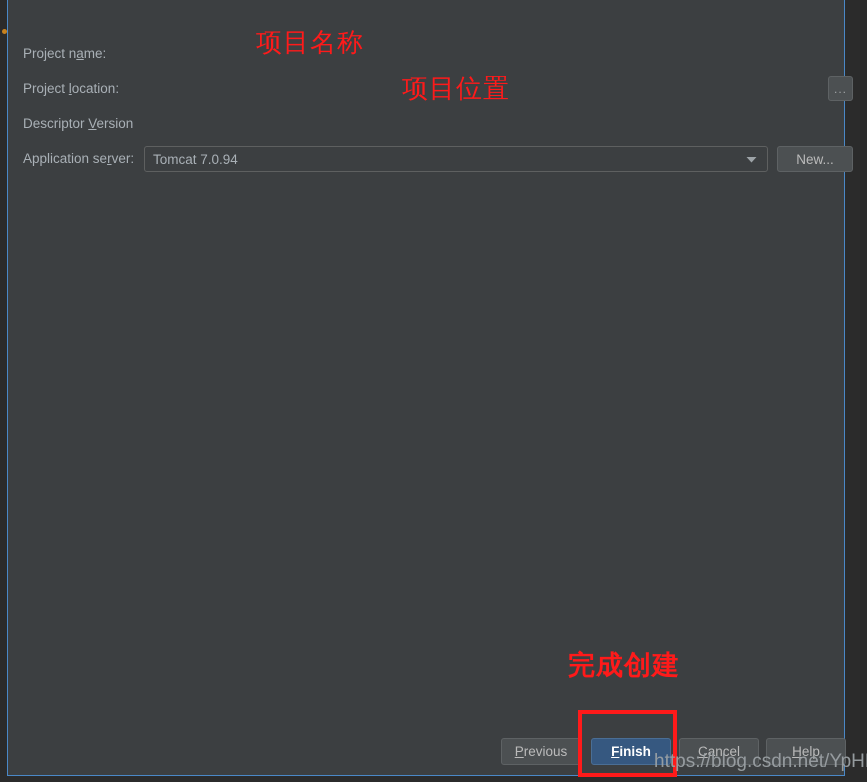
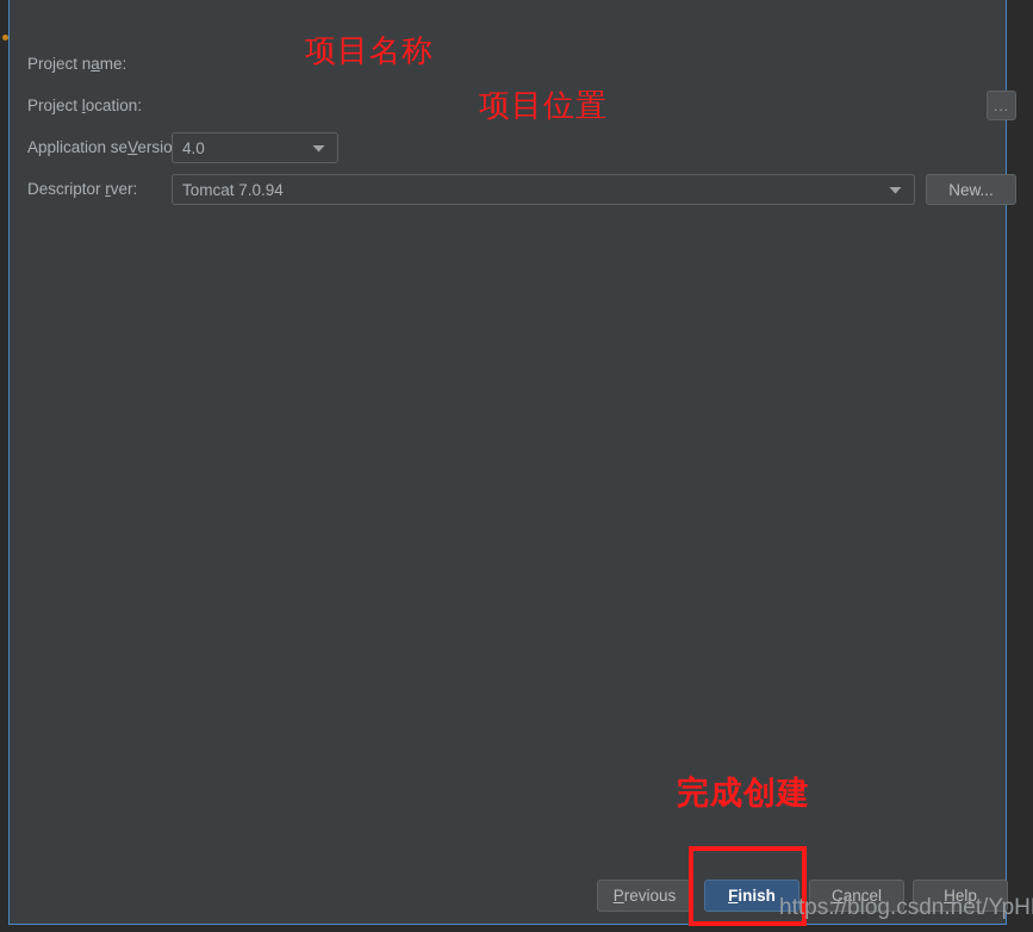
  Project name:
  Project location:
  ...
- Descriptor Version
+ Application seVersio
+ 4.0
- Application server:
+ Descriptor rver:
  Tomcat 7.0.94
  New...
  Previous
  Finish
  Cancel
  Help
  项目名称
  项目位置
  完成创建
  https://blog.csdn.net/YpH
